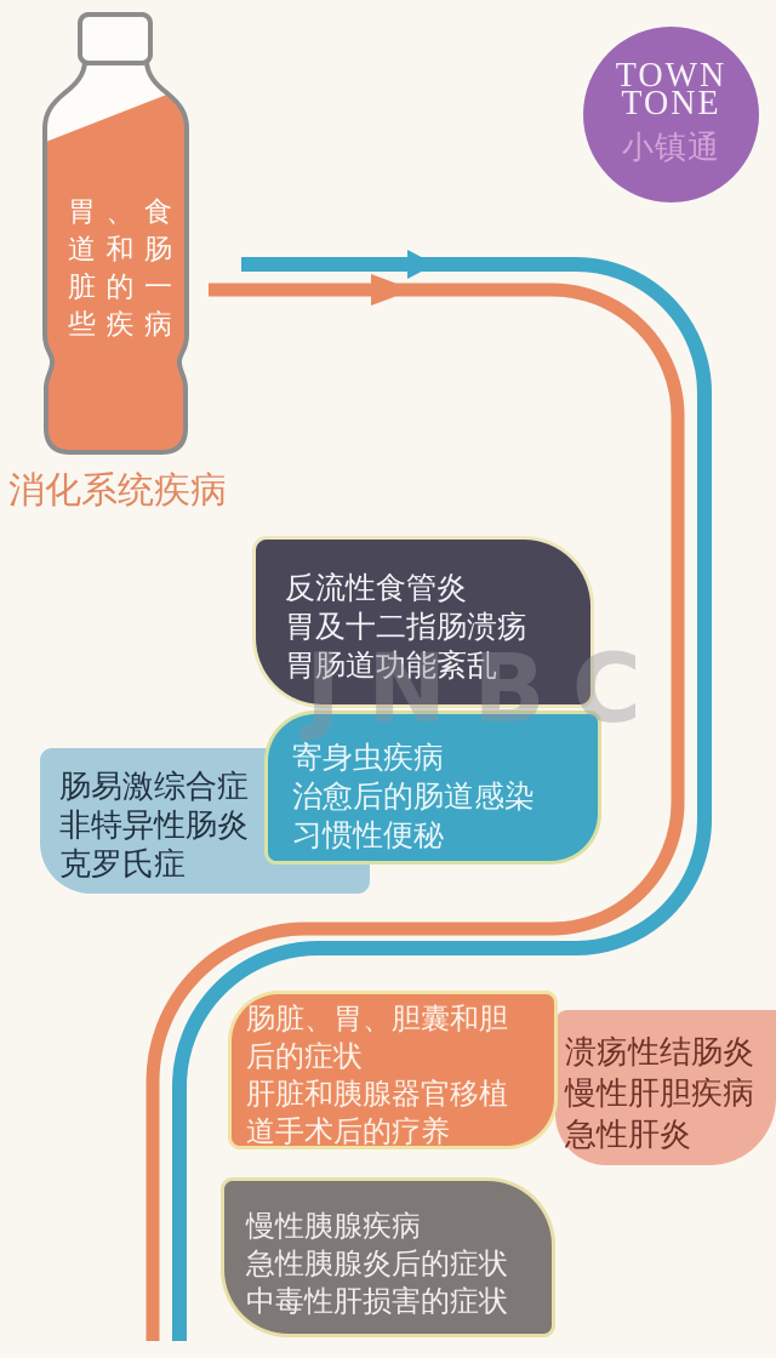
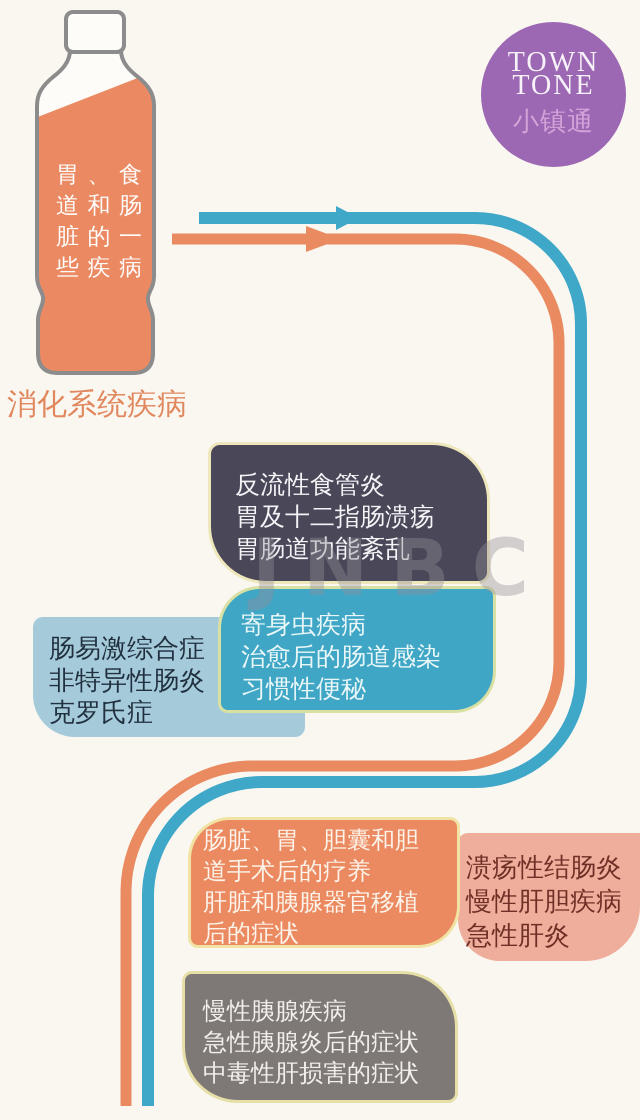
  胃、食
  道和肠
  脏的一
  些疾病
  消化系统疾病
  TOWN
  TONE
  小镇通
  反流性食管炎
  胃及十二指肠溃疡
  胃肠道功能紊乱
  肠易激综合症
  非特异性肠炎
  克罗氏症
  寄身虫疾病
  治愈后的肠道感染
  习惯性便秘
  溃疡性结肠炎
  慢性肝胆疾病
  急性肝炎
  肠脏、胃、胆囊和胆
- 后的症状
+ 道手术后的疗养
  肝脏和胰腺器官移植
- 道手术后的疗养
+ 后的症状
  慢性胰腺疾病
  急性胰腺炎后的症状
  中毒性肝损害的症状
  JNBC
